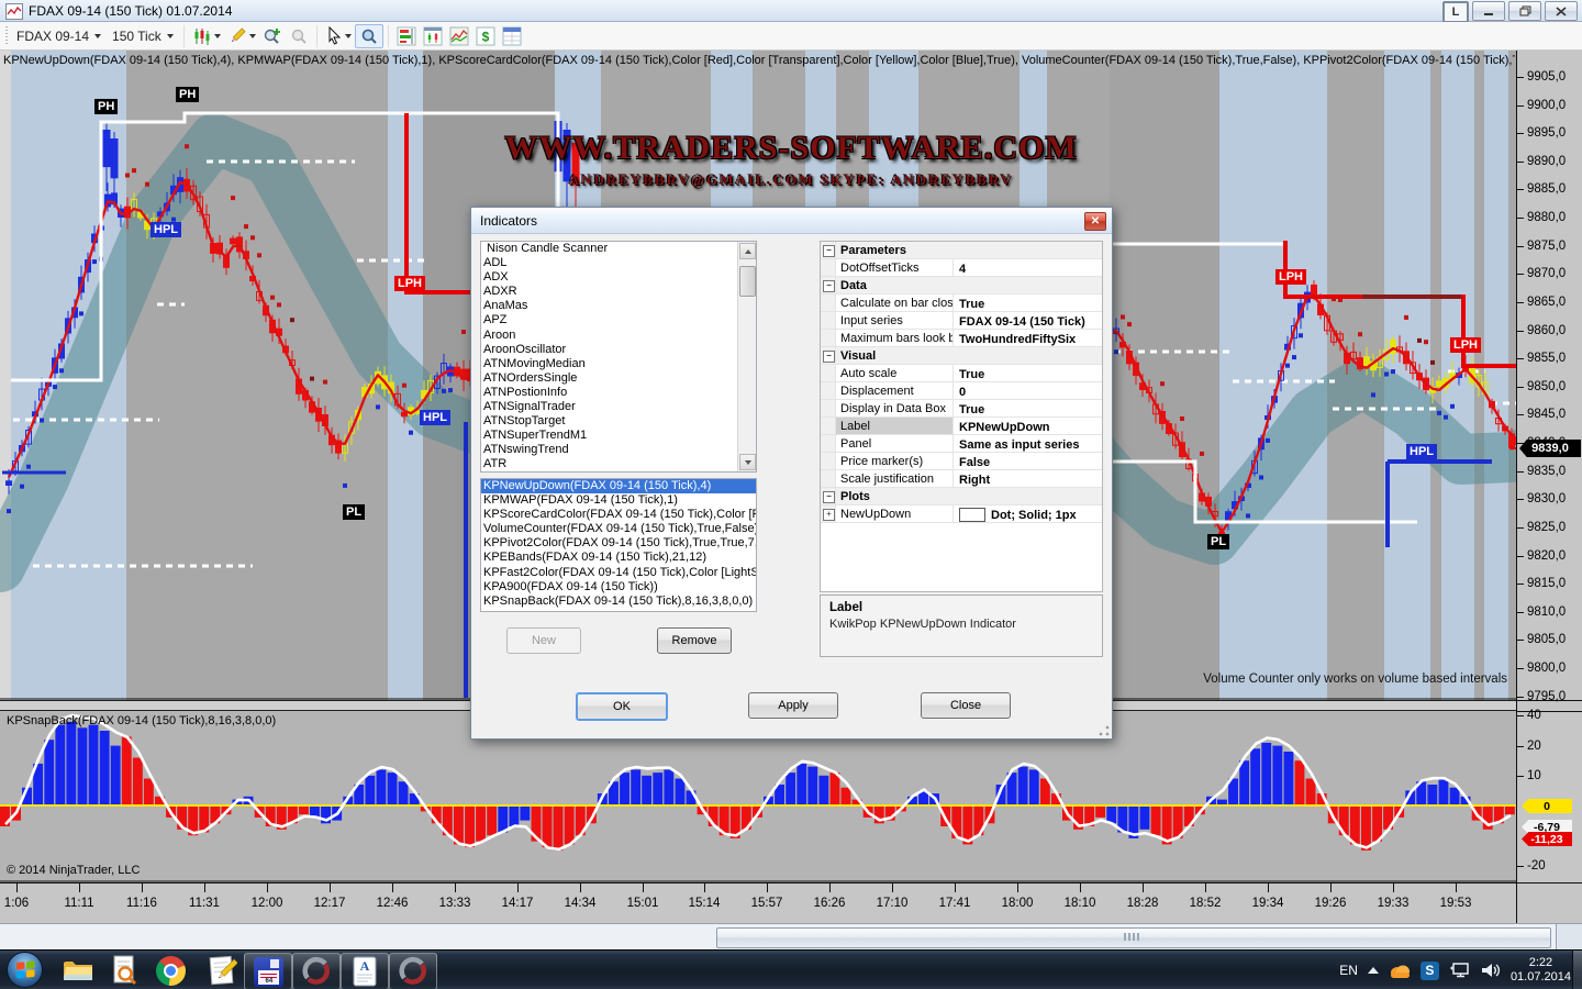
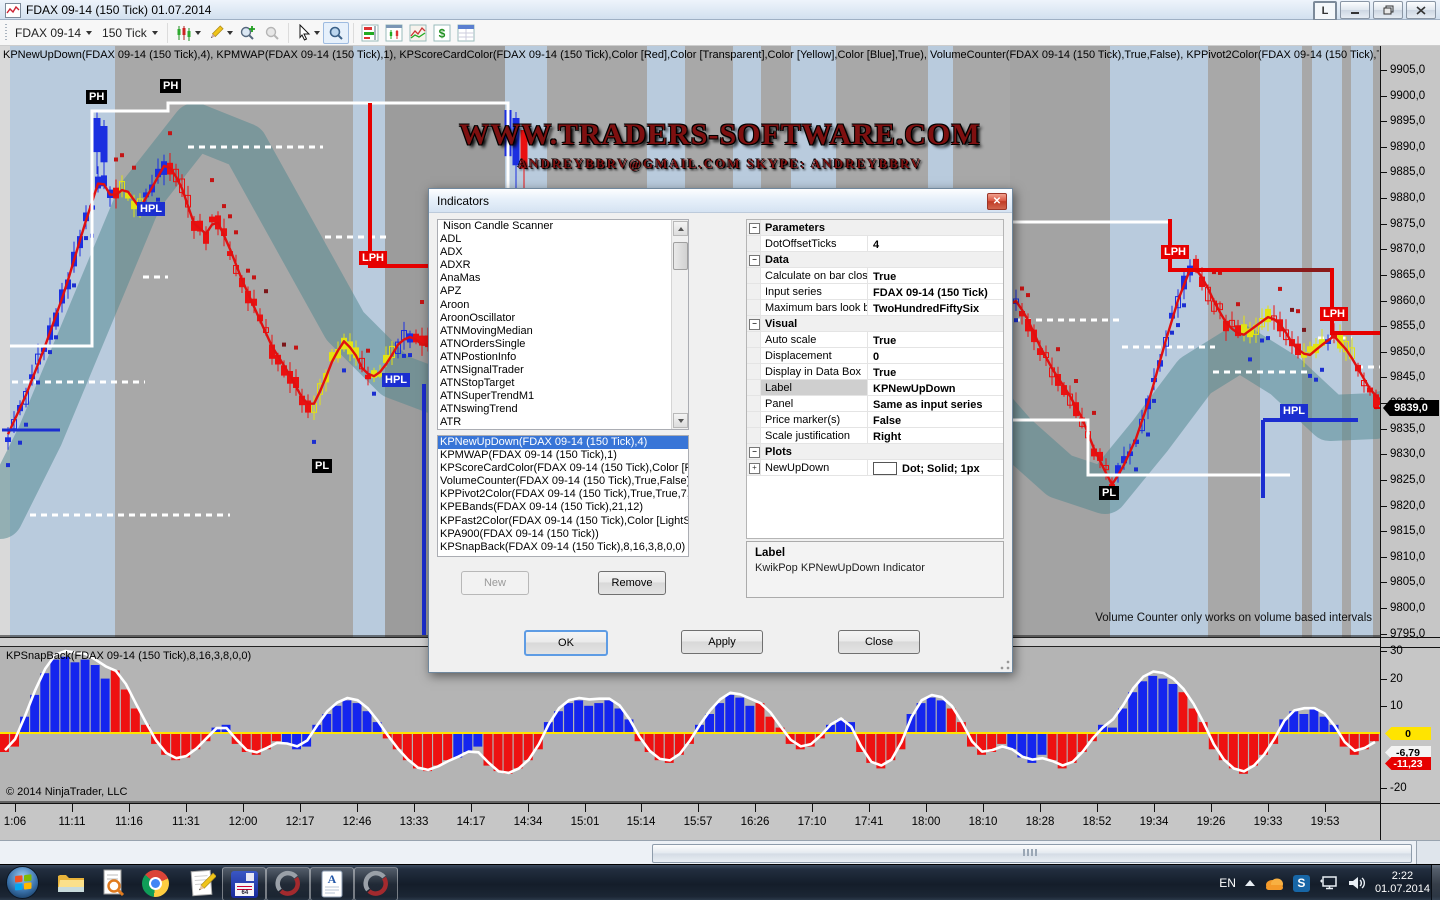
  FDAX 09-14 (150 Tick) 01.07.2014
  L
  FDAX 09-14
  150 Tick
  $
  KPNewUpDown(FDAX 09-14 (150 Tick),4), KPMWAP(FDAX 09-14 (150 Tick),1), KPScoreCardColor(FDAX 09-14 (150 Tick),Color [Red],Color [Transparent],Color [Yellow],Color [Blue],True), VolumeCounter(FDAX 09-14 (150 Tick),True,False), KPPivot2Color(FDAX 09-14 (150 Tick),
  WWW.TRADERS-SOFTWARE.COM
  ANDREYBBRV@GMAIL.COM SKYPE: ANDREYBBRV
  Volume Counter only works on volume based intervals
  KPSnapBack(FDAX 09-14 (150 Tick),8,16,3,8,0,0)
  © 2014 NinjaTrader, LLC
  1:06
  11:11
  11:16
  11:31
  12:00
  12:17
  12:46
  13:33
  14:17
  14:34
  15:01
  15:14
  15:57
  16:26
  17:10
  17:41
  18:00
  18:10
  18:28
  18:52
  19:34
  19:26
  19:33
  19:53
  PH
  PH
  HPL
  LPH
  HPL
  PL
  LPH
  LPH
  HPL
  PL
  9905,0
  9900,0
  9895,0
  9890,0
  9885,0
  9880,0
  9875,0
  9870,0
  9865,0
  9860,0
  9855,0
  9850,0
  9845,0
  9835,0
  9830,0
  9825,0
  9820,0
  9815,0
  9810,0
  9805,0
  9800,0
  9795,0
  9839,0
- 40
+ 30
  20
  10
  -20
  0
  -6,79
  -11,23
  Indicators
  ✕
  Nison Candle Scanner
  ADL
  ADX
  ADXR
  AnaMas
  APZ
  Aroon
  AroonOscillator
  ATNMovingMedian
  ATNOrdersSingle
  ATNPostionInfo
  ATNSignalTrader
  ATNStopTarget
  ATNSuperTrendM1
  ATNswingTrend
  ATR
  KPNewUpDown(FDAX 09-14 (150 Tick),4)
  KPMWAP(FDAX 09-14 (150 Tick),1)
  KPScoreCardColor(FDAX 09-14 (150 Tick),Color [
  VolumeCounter(FDAX 09-14 (150 Tick),True,False
  KPPivot2Color(FDAX 09-14 (150 Tick),True,True,7
  KPEBands(FDAX 09-14 (150 Tick),21,12)
  KPFast2Color(FDAX 09-14 (150 Tick),Color [LightS
  KPA900(FDAX 09-14 (150 Tick))
  KPSnapBack(FDAX 09-14 (150 Tick),8,16,3,8,0,0)
  New
  Remove
  −
  Parameters
  DotOffsetTicks
  4
  −
  Data
  Calculate on bar clos
  True
  Input series
  FDAX 09-14 (150 Tick)
  Maximum bars look b
  TwoHundredFiftySix
  −
  Visual
  Auto scale
  True
  Displacement
  0
  Display in Data Box
  True
  Label
  KPNewUpDown
  Panel
  Same as input series
  Price marker(s)
  False
  Scale justification
  Right
  −
  Plots
  +
  NewUpDown
  Dot; Solid; 1px
  Label
  KwikPop KPNewUpDown Indicator
  OK
  Apply
  Close
  A
  EN
  S
  2:22
  01.07.2014
